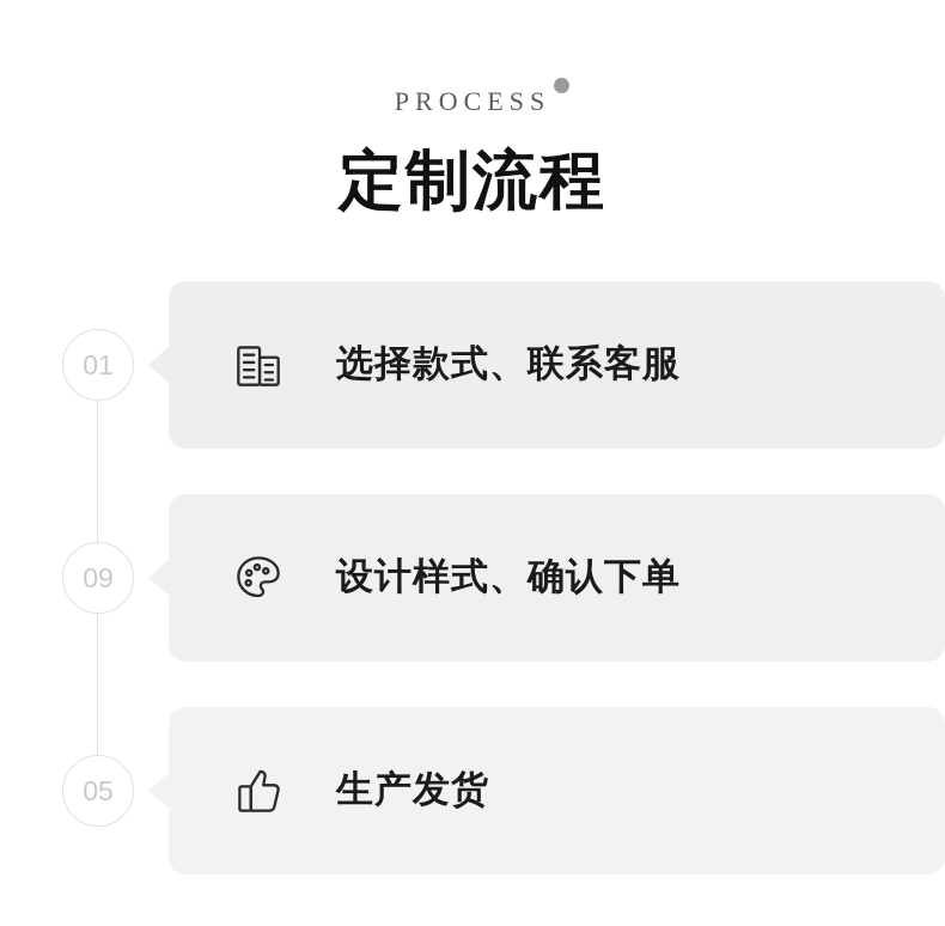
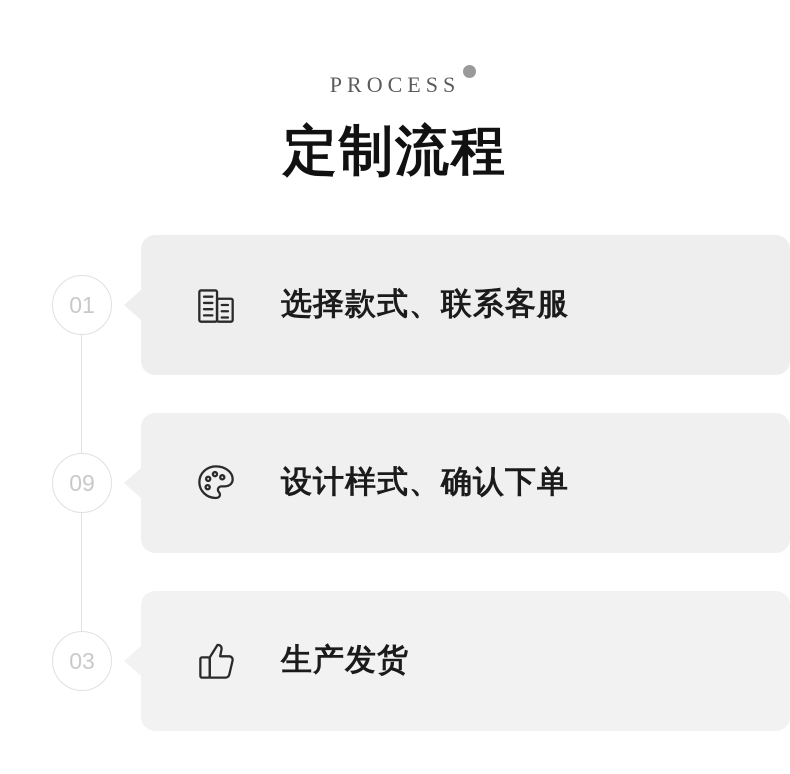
  PROCESS
  定制流程
  01
  选择款式、联系客服
  09
  设计样式、确认下单
- 05
+ 03
  生产发货
